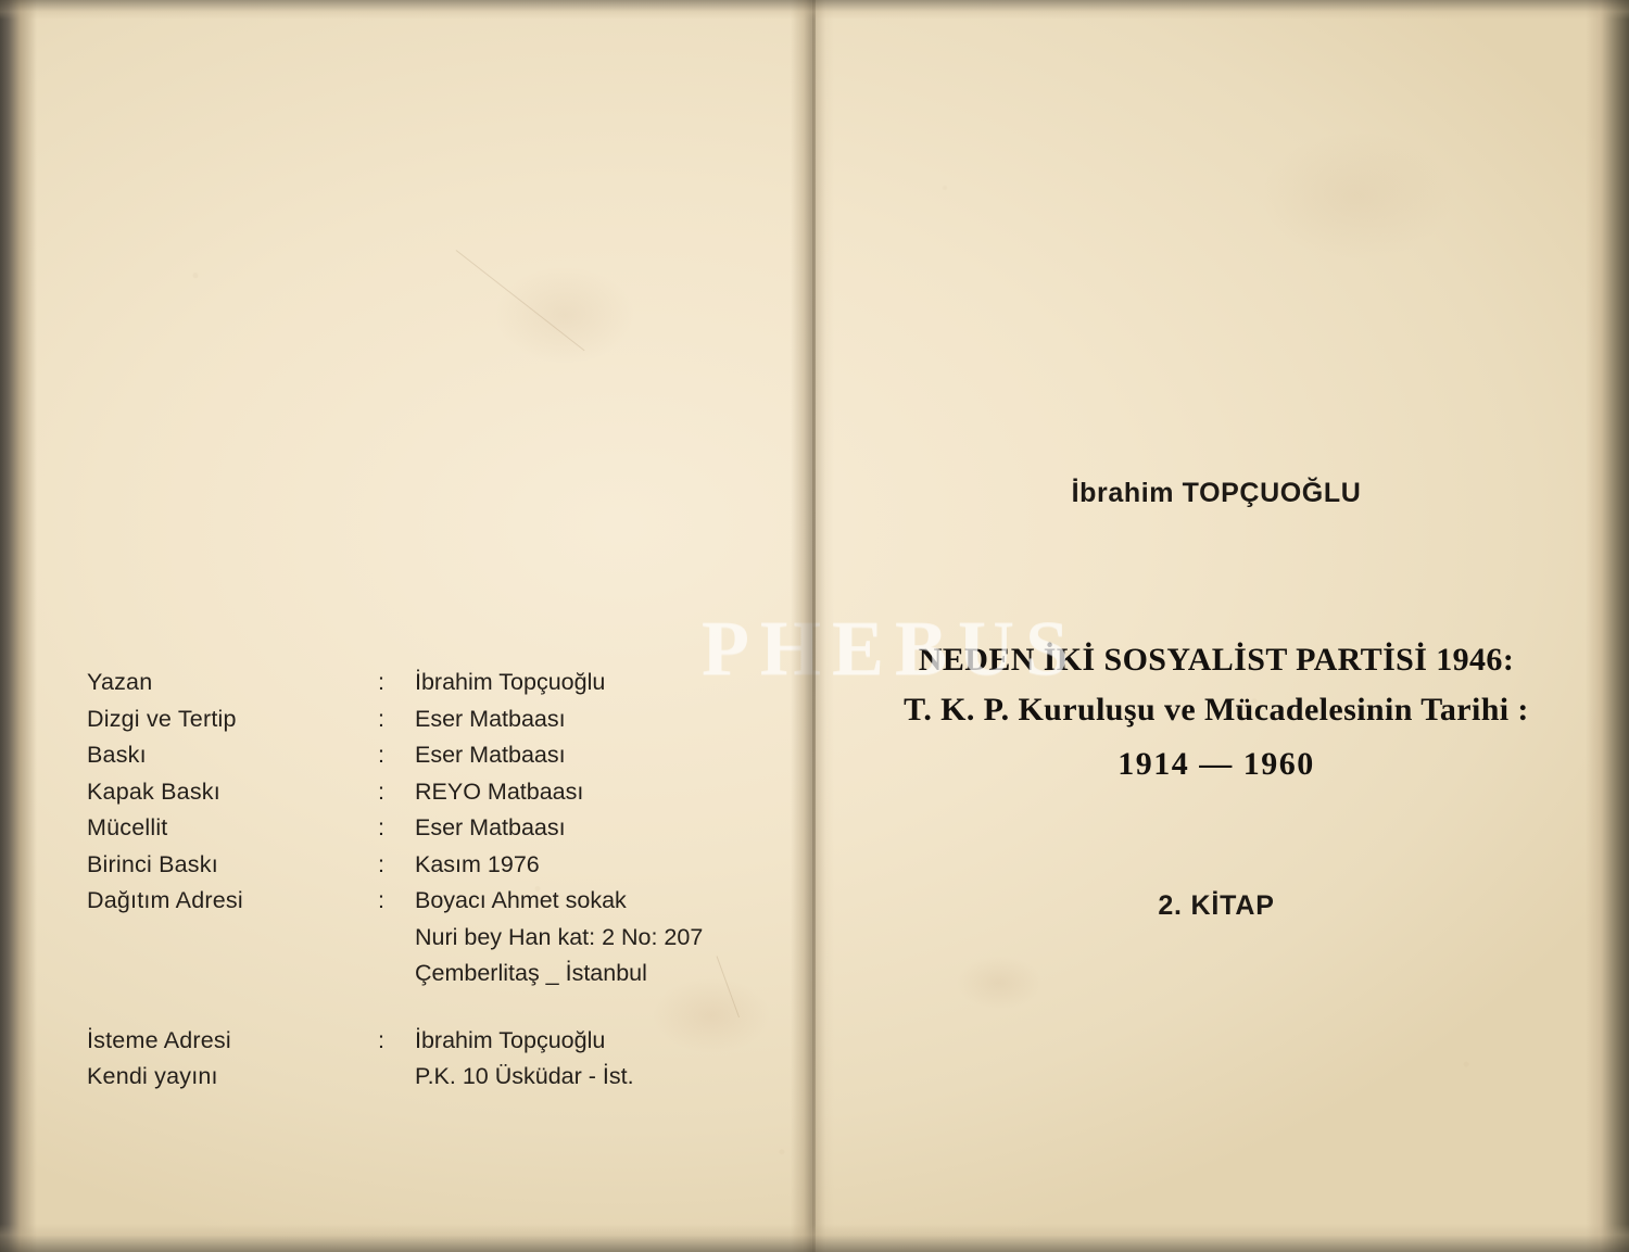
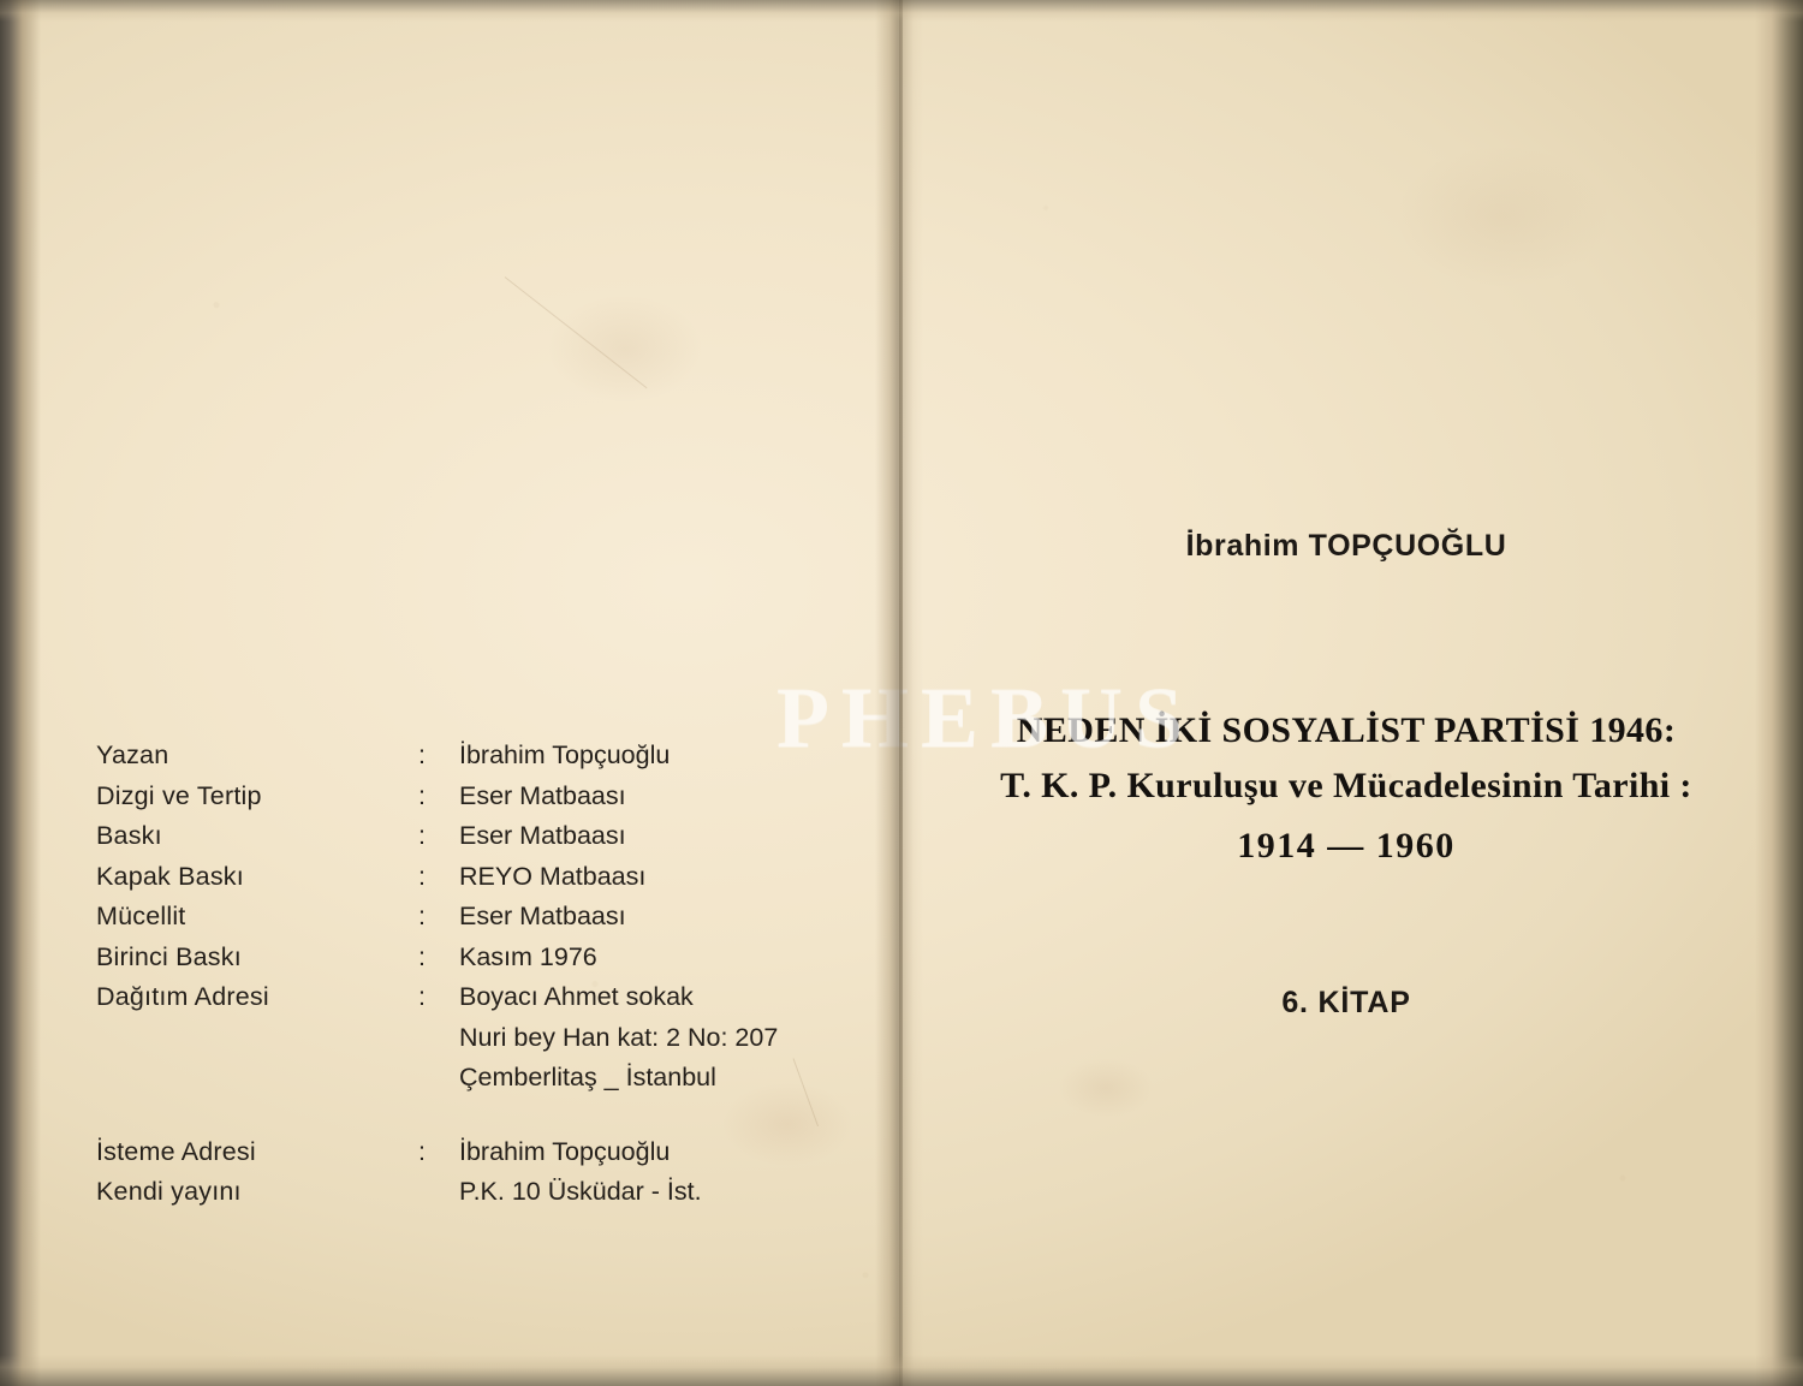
  Yazan
  :
  İbrahim Topçuoğlu
  Dizgi ve Tertip
  :
  Eser Matbaası
  Baskı
  :
  Eser Matbaası
  Kapak Baskı
  :
  REYO Matbaası
  Mücellit
  :
  Eser Matbaası
  Birinci Baskı
  :
  Kasım 1976
  Dağıtım Adresi
  :
  Boyacı Ahmet sokak
  Nuri bey Han kat: 2 No: 207
  Çemberlitaş _ İstanbul
  İsteme Adresi
  :
  İbrahim Topçuoğlu
  Kendi yayını
  P.K. 10 Üsküdar - İst.
  İbrahim TOPÇUOĞLU
  NEDEN İKİ SOSYALİST PARTİSİ 1946:
  T. K. P. Kuruluşu ve Mücadelesinin Tarihi :
  1914 — 1960
- 2. KİTAP
+ 6. KİTAP
  PEBUS
